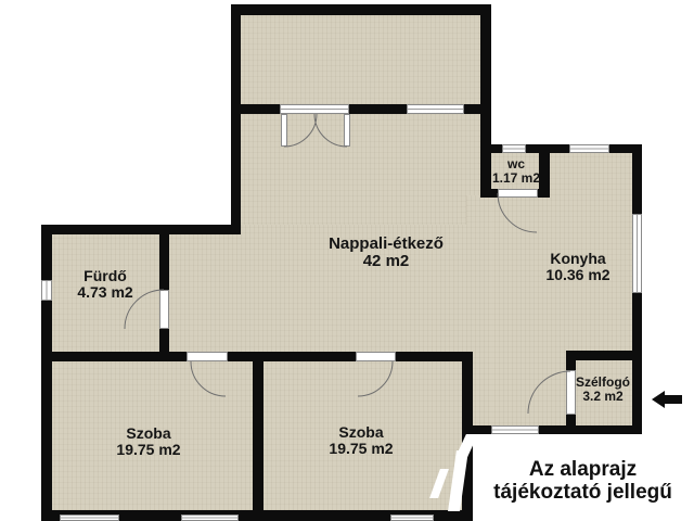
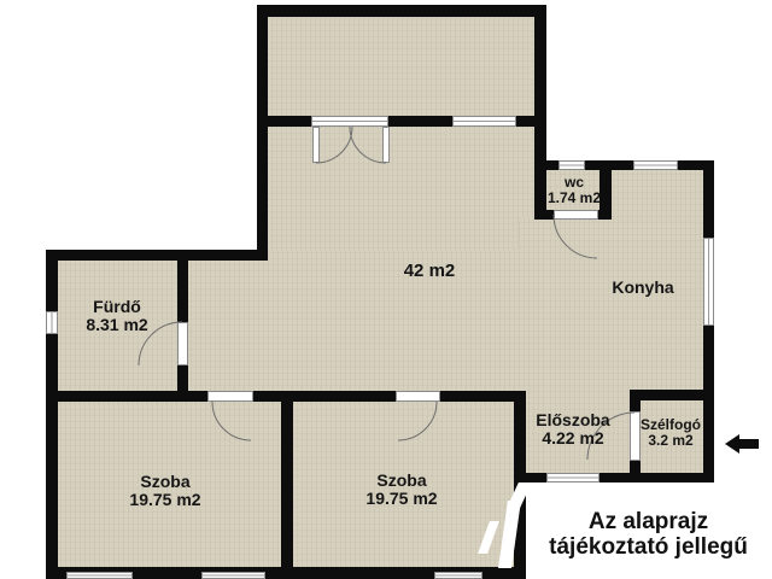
- Nappali-étkező
  42 m2
  Konyha
- 10.36 m2
  wc
- 1.17 m2
+ 1.74 m2
  Fürdő
- 4.73 m2
+ 8.31 m2
  Szoba
  19.75 m2
  Szoba
  19.75 m2
+ Előszoba
+ 4.22 m2
  Szélfogó
  3.2 m2
  Az alaprajz
  tájékoztató jellegű
